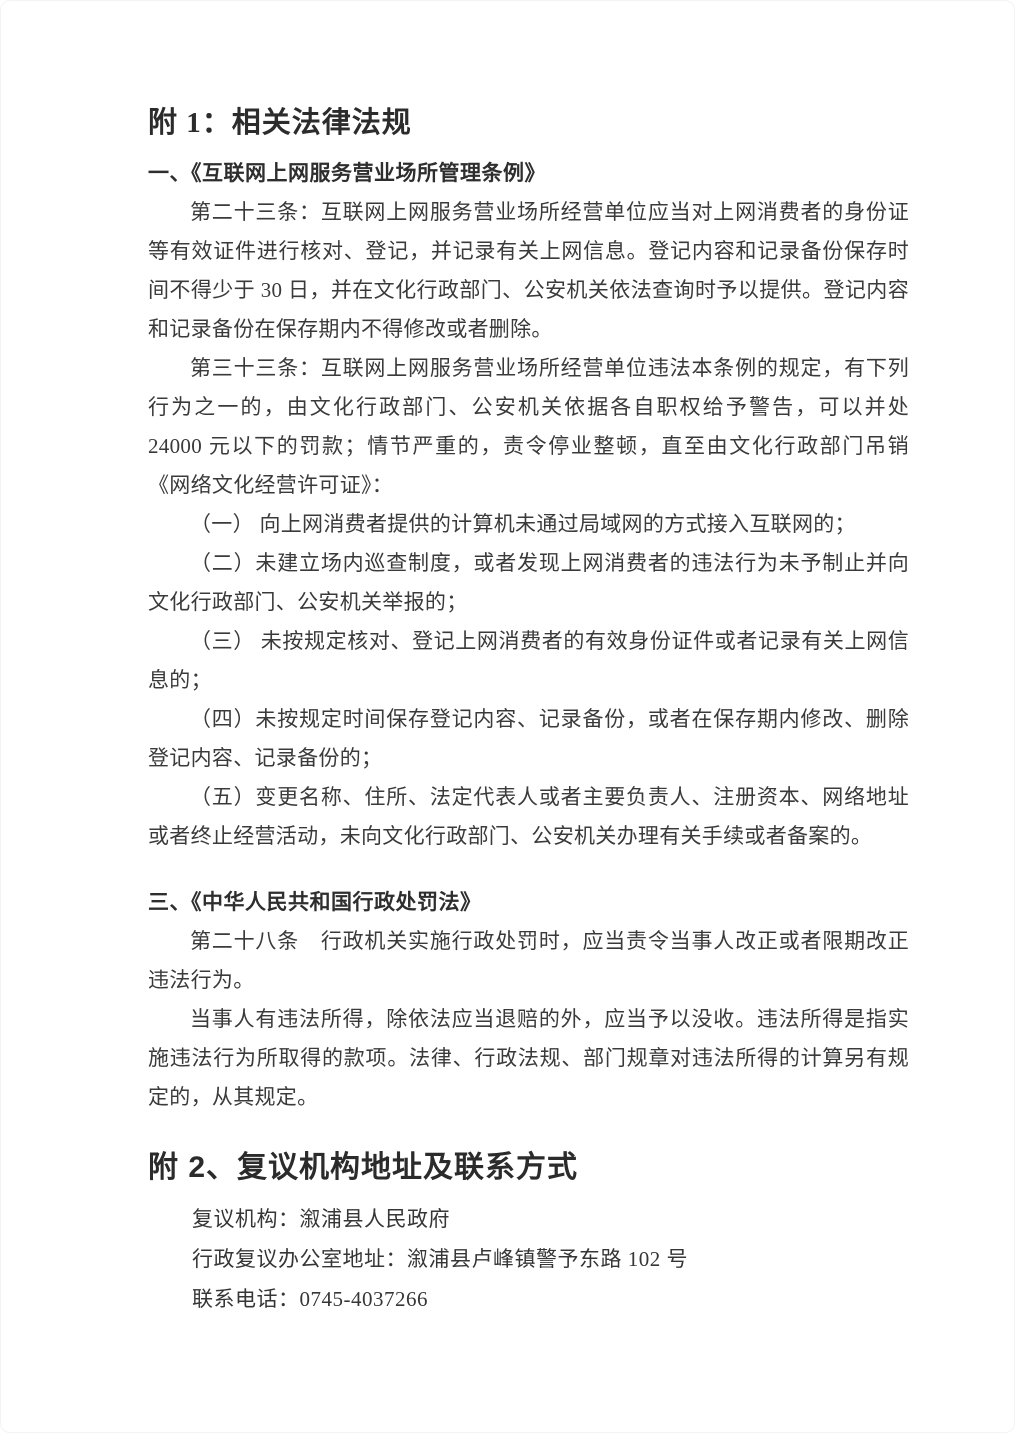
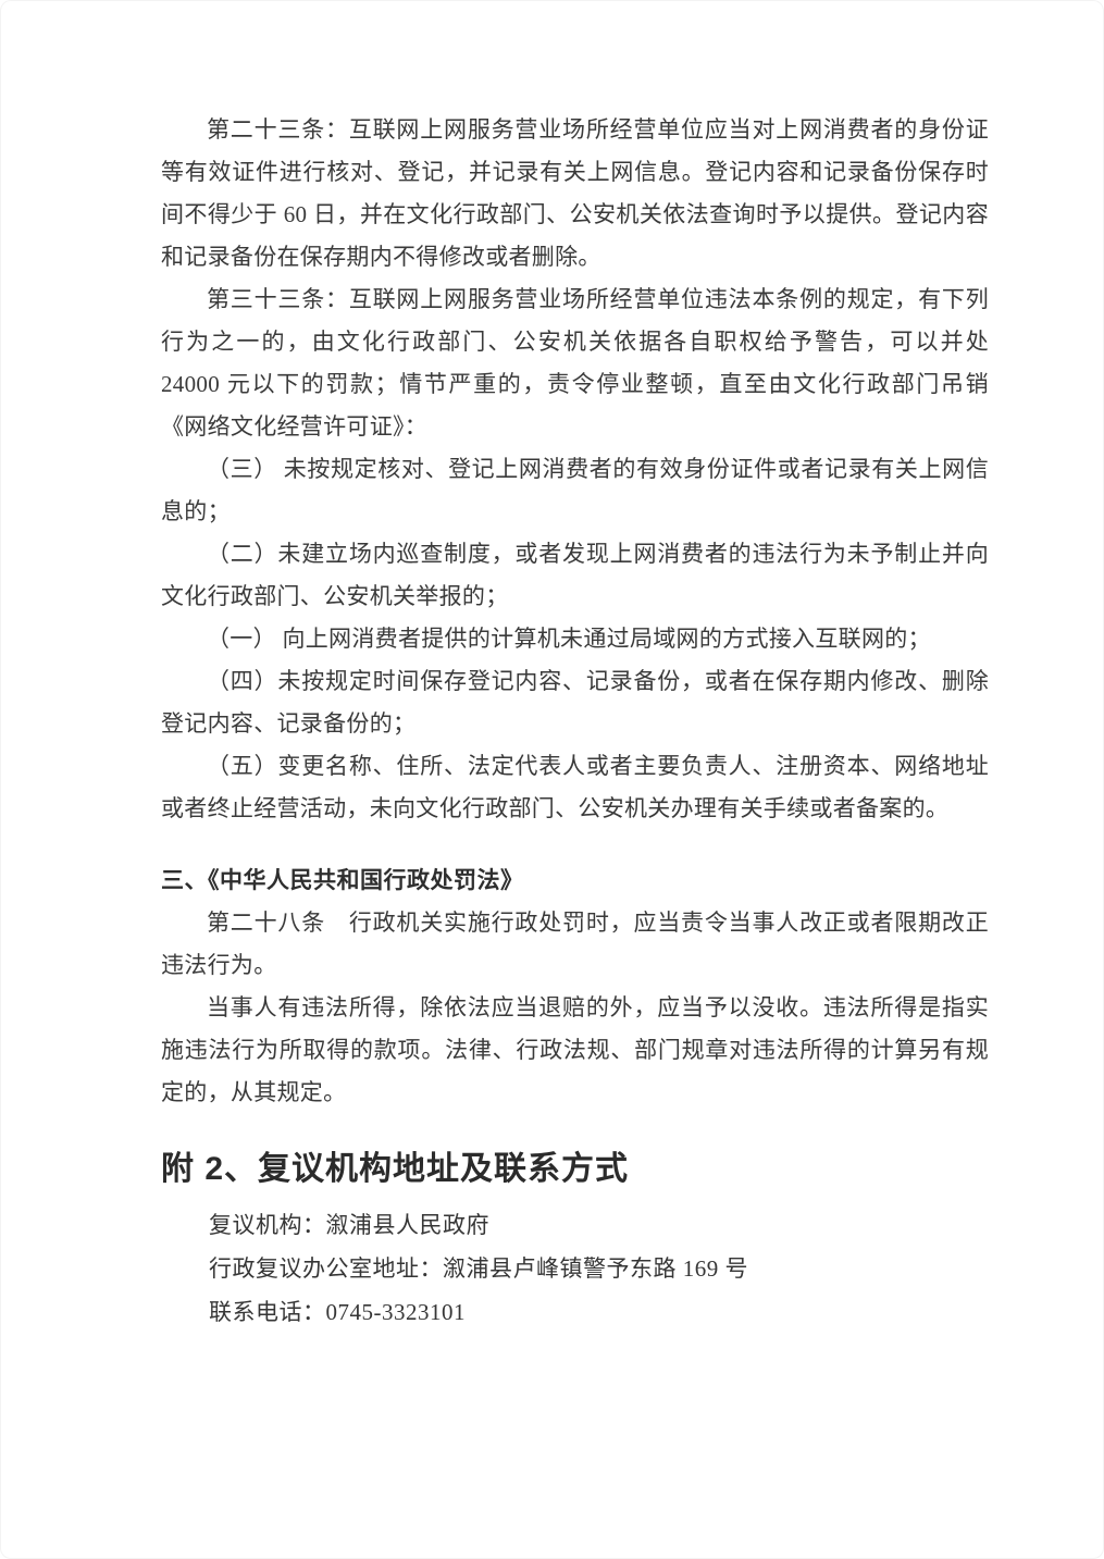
- 附 1：相关法律法规
- 一、《互联网上网服务营业场所管理条例》
- 第二十三条：互联网上网服务营业场所经营单位应当对上网消费者的身份证等有效证件进行核对、登记，并记录有关上网信息。登记内容和记录备份保存时间不得少于 30 日，并在文化行政部门、公安机关依法查询时予以提供。登记内容和记录备份在保存期内不得修改或者删除。
+ 第二十三条：互联网上网服务营业场所经营单位应当对上网消费者的身份证等有效证件进行核对、登记，并记录有关上网信息。登记内容和记录备份保存时间不得少于 60 日，并在文化行政部门、公安机关依法查询时予以提供。登记内容和记录备份在保存期内不得修改或者删除。
  第三十三条：互联网上网服务营业场所经营单位违法本条例的规定，有下列行为之一的，由文化行政部门、公安机关依据各自职权给予警告，可以并处 24000 元以下的罚款；情节严重的，责令停业整顿，直至由文化行政部门吊销《网络文化经营许可证》：
- （一） 向上网消费者提供的计算机未通过局域网的方式接入互联网的；
+ （三） 未按规定核对、登记上网消费者的有效身份证件或者记录有关上网信息的；
  （二）未建立场内巡查制度，或者发现上网消费者的违法行为未予制止并向文化行政部门、公安机关举报的；
- （三） 未按规定核对、登记上网消费者的有效身份证件或者记录有关上网信息的；
+ （一） 向上网消费者提供的计算机未通过局域网的方式接入互联网的；
  （四）未按规定时间保存登记内容、记录备份，或者在保存期内修改、删除登记内容、记录备份的；
  （五）变更名称、住所、法定代表人或者主要负责人、注册资本、网络地址或者终止经营活动，未向文化行政部门、公安机关办理有关手续或者备案的。
  三、《中华人民共和国行政处罚法》
  第二十八条 行政机关实施行政处罚时，应当责令当事人改正或者限期改正违法行为。
  当事人有违法所得，除依法应当退赔的外，应当予以没收。违法所得是指实施违法行为所取得的款项。法律、行政法规、部门规章对违法所得的计算另有规定的，从其规定。
  附 2、复议机构地址及联系方式
  复议机构：溆浦县人民政府
- 行政复议办公室地址：溆浦县卢峰镇警予东路 102 号
+ 行政复议办公室地址：溆浦县卢峰镇警予东路 169 号
- 联系电话：0745-4037266
+ 联系电话：0745-3323101
